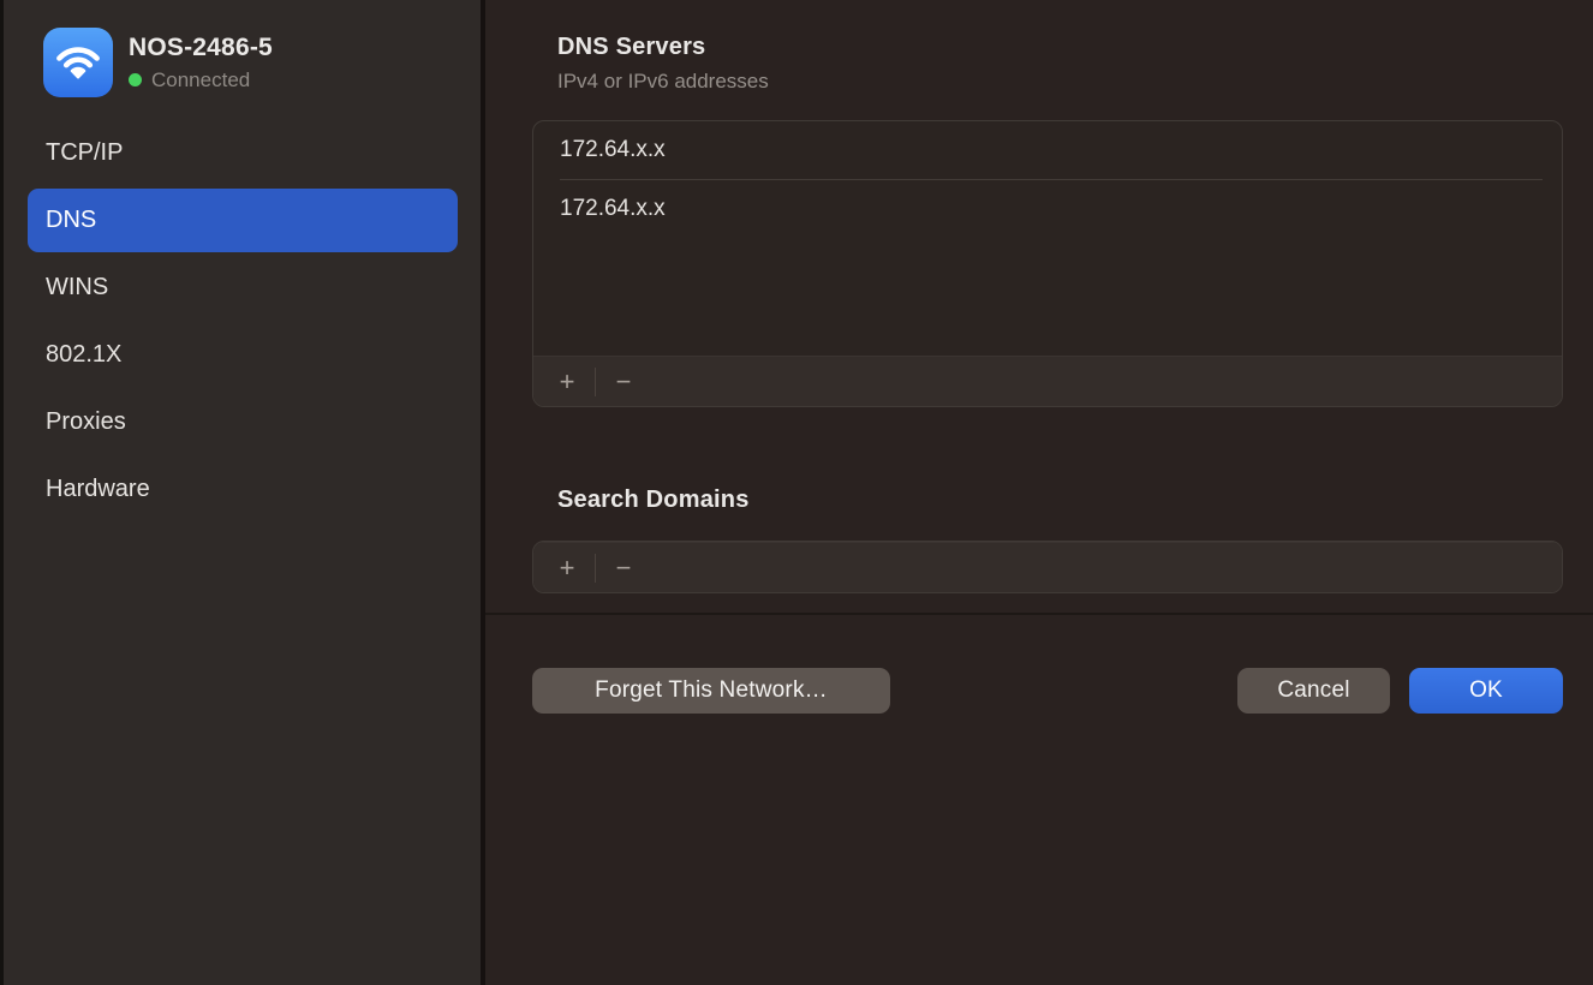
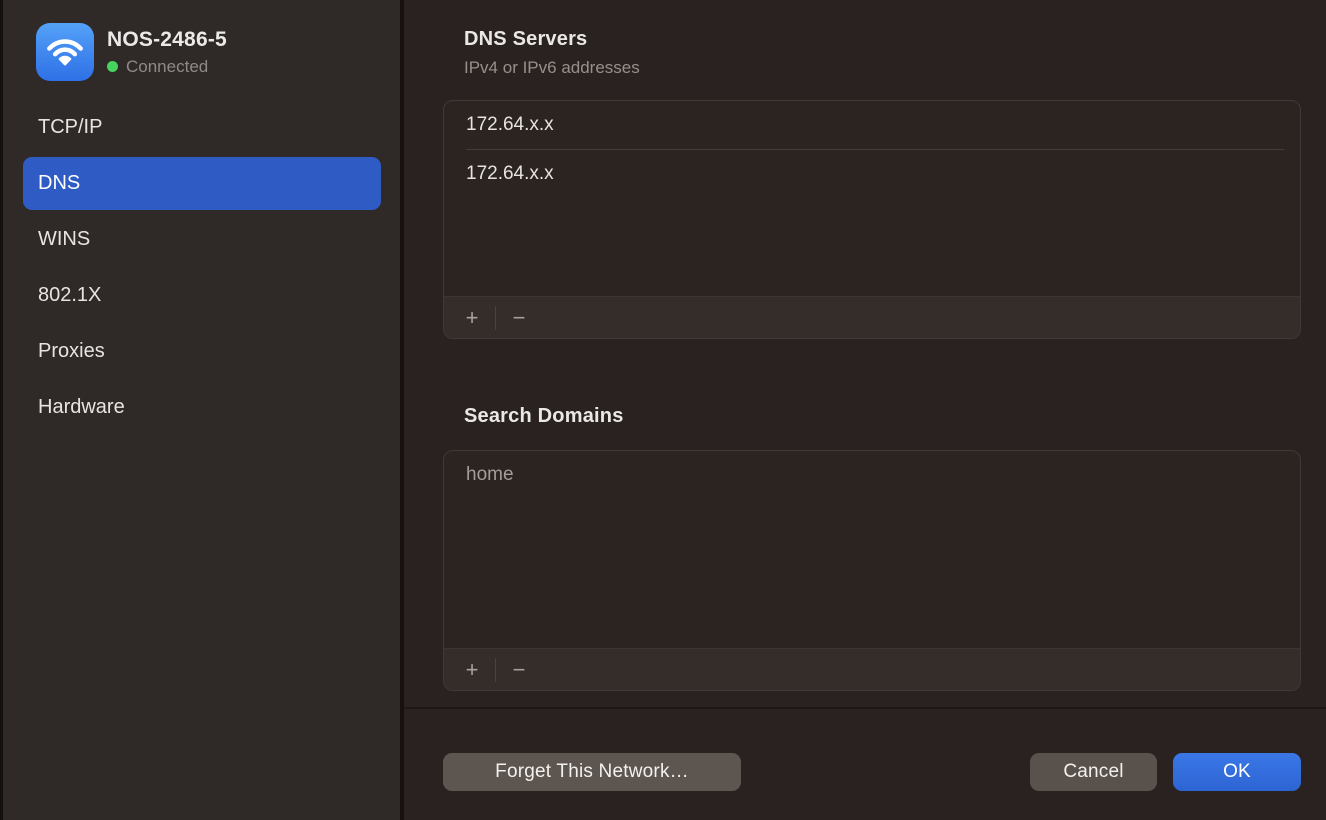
  NOS-2486-5
  Connected
  TCP/IP
  DNS
  WINS
  802.1X
  Proxies
  Hardware
  DNS Servers
  IPv4 or IPv6 addresses
  172.64.x.x
  172.64.x.x
  +
  −
  Search Domains
+ home
  +
  −
  Forget This Network…
  Cancel
  OK
